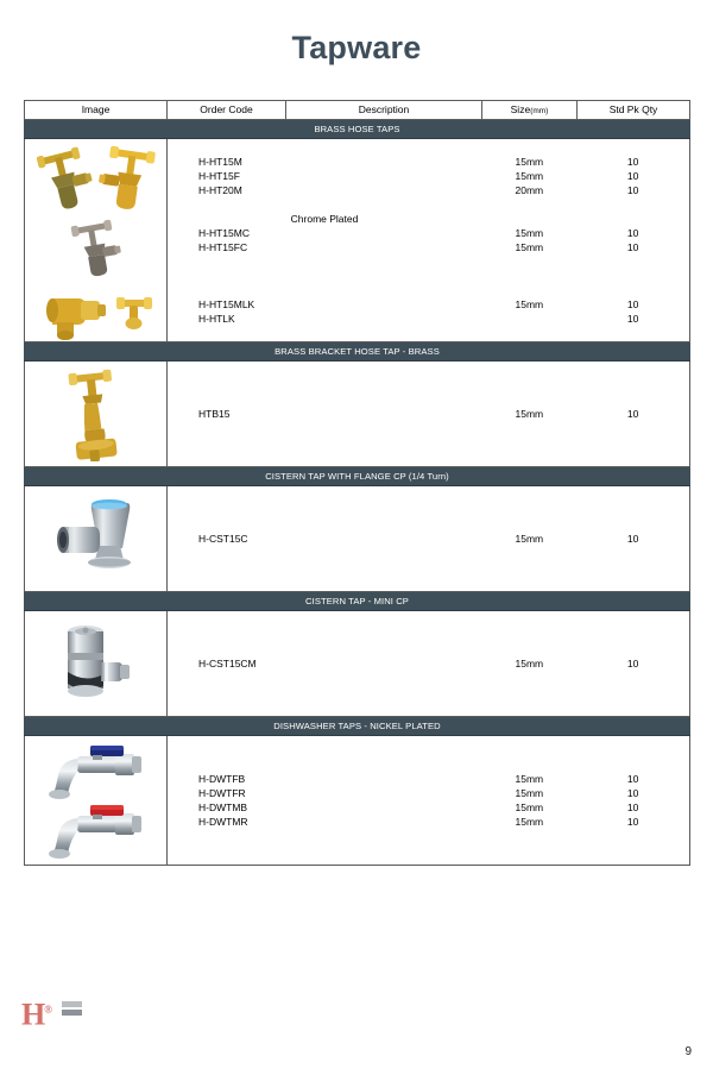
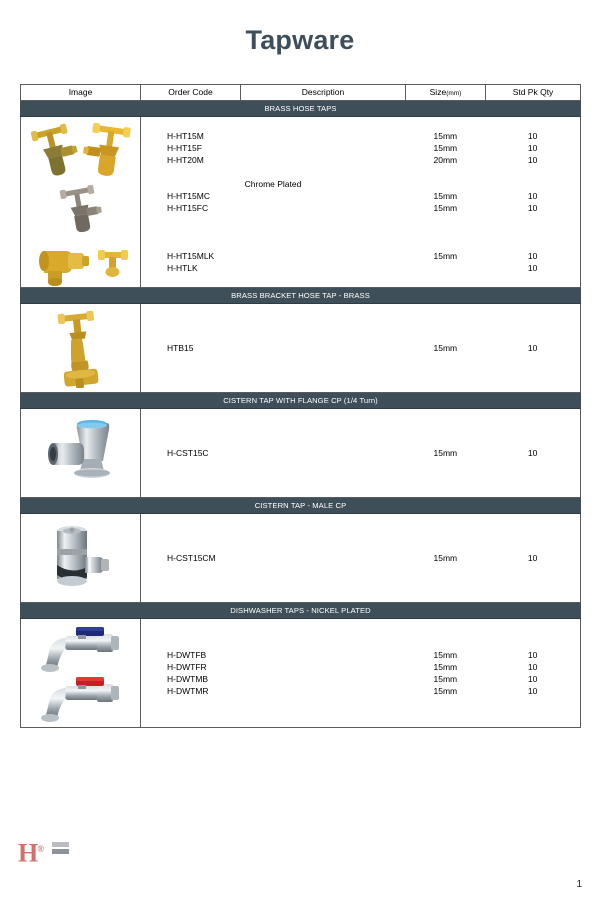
  Tapware
  Image	Order Code	Description	Size	Std Pk Qty
  BRASS HOSE TAPS
  	H-HT15M 15mm 10 H-HT15F 15mm 10 H-HT20M 20mm 10 Chrome Plated H-HT15MC 15mm 10 H-HT15FC 15mm 10 H-HT15MLK 15mm 10 H-HTLK 10
  BRASS BRACKET HOSE TAP - BRASS
  	HTB15 15mm 10
  CISTERN TAP WITH FLANGE CP (1/4 Turn)
  	H-CST15C 15mm 10
- CISTERN TAP - MINI CP
+ CISTERN TAP - MALE CP
  	H-CST15CM 15mm 10
  DISHWASHER TAPS - NICKEL PLATED
  	H-DWTFB 15mm 10 H-DWTFR 15mm 10 H-DWTMB 15mm 10 H-DWTMR 15mm 10
  H®
- 9
+ 1
